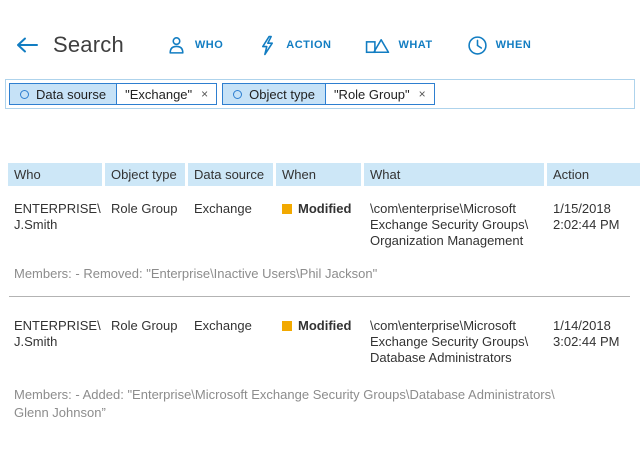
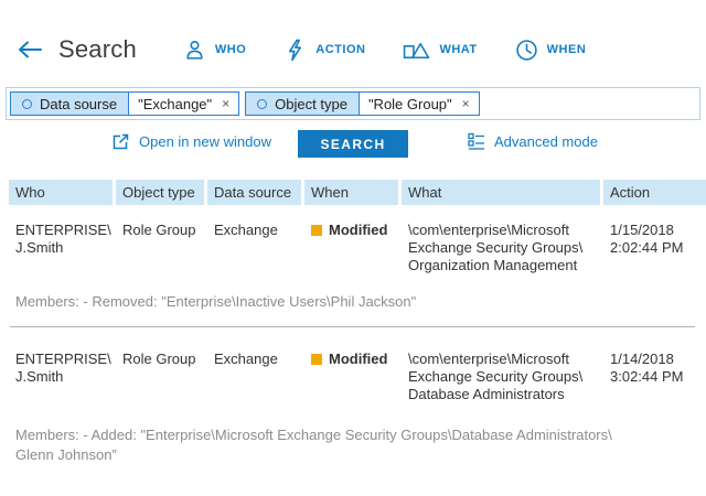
  Search
  WHO
  ACTION
  WHAT
  WHEN
  Data sourse
  "Exchange"
  ×
  Object type
  "Role Group"
  ×
+ Open in new window
+ SEARCH
+ Advanced mode
  Who
  Object type
  Data source
  When
  What
  Action
  ENTERPRISE\
  J.Smith
  Role Group
  Exchange
  Modified
  \com\enterprise\Microsoft
  Exchange Security Groups\
  Organization Management
  1/15/2018
  2:02:44 PM
  Members: - Removed: "Enterprise\Inactive Users\Phil Jackson"
  ENTERPRISE\
  J.Smith
  Role Group
  Exchange
  Modified
  \com\enterprise\Microsoft
  Exchange Security Groups\
  Database Administrators
  1/14/2018
  3:02:44 PM
  Members: - Added: "Enterprise\Microsoft Exchange Security Groups\Database Administrators\
  Glenn Johnson”
